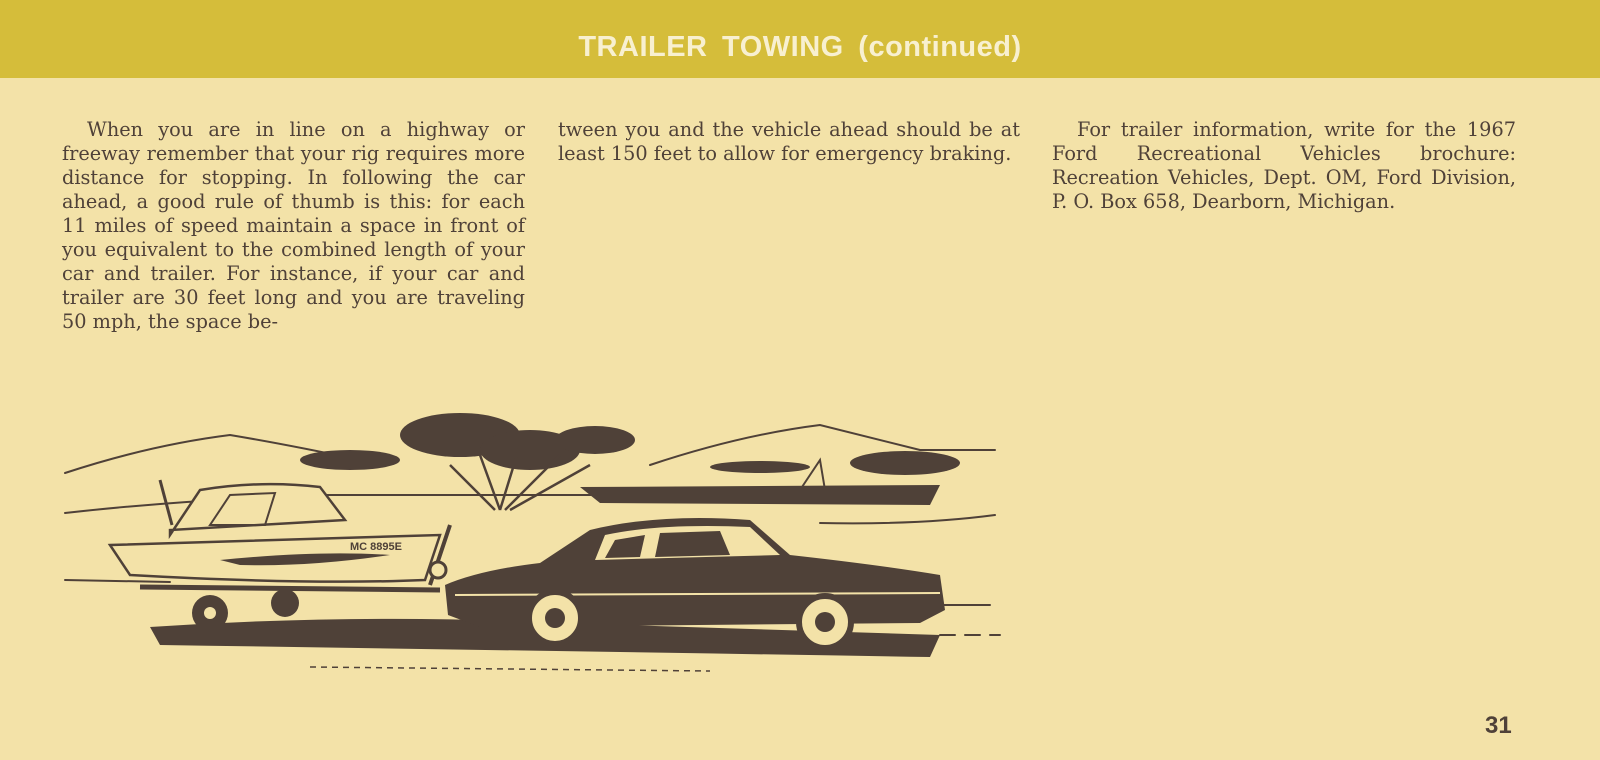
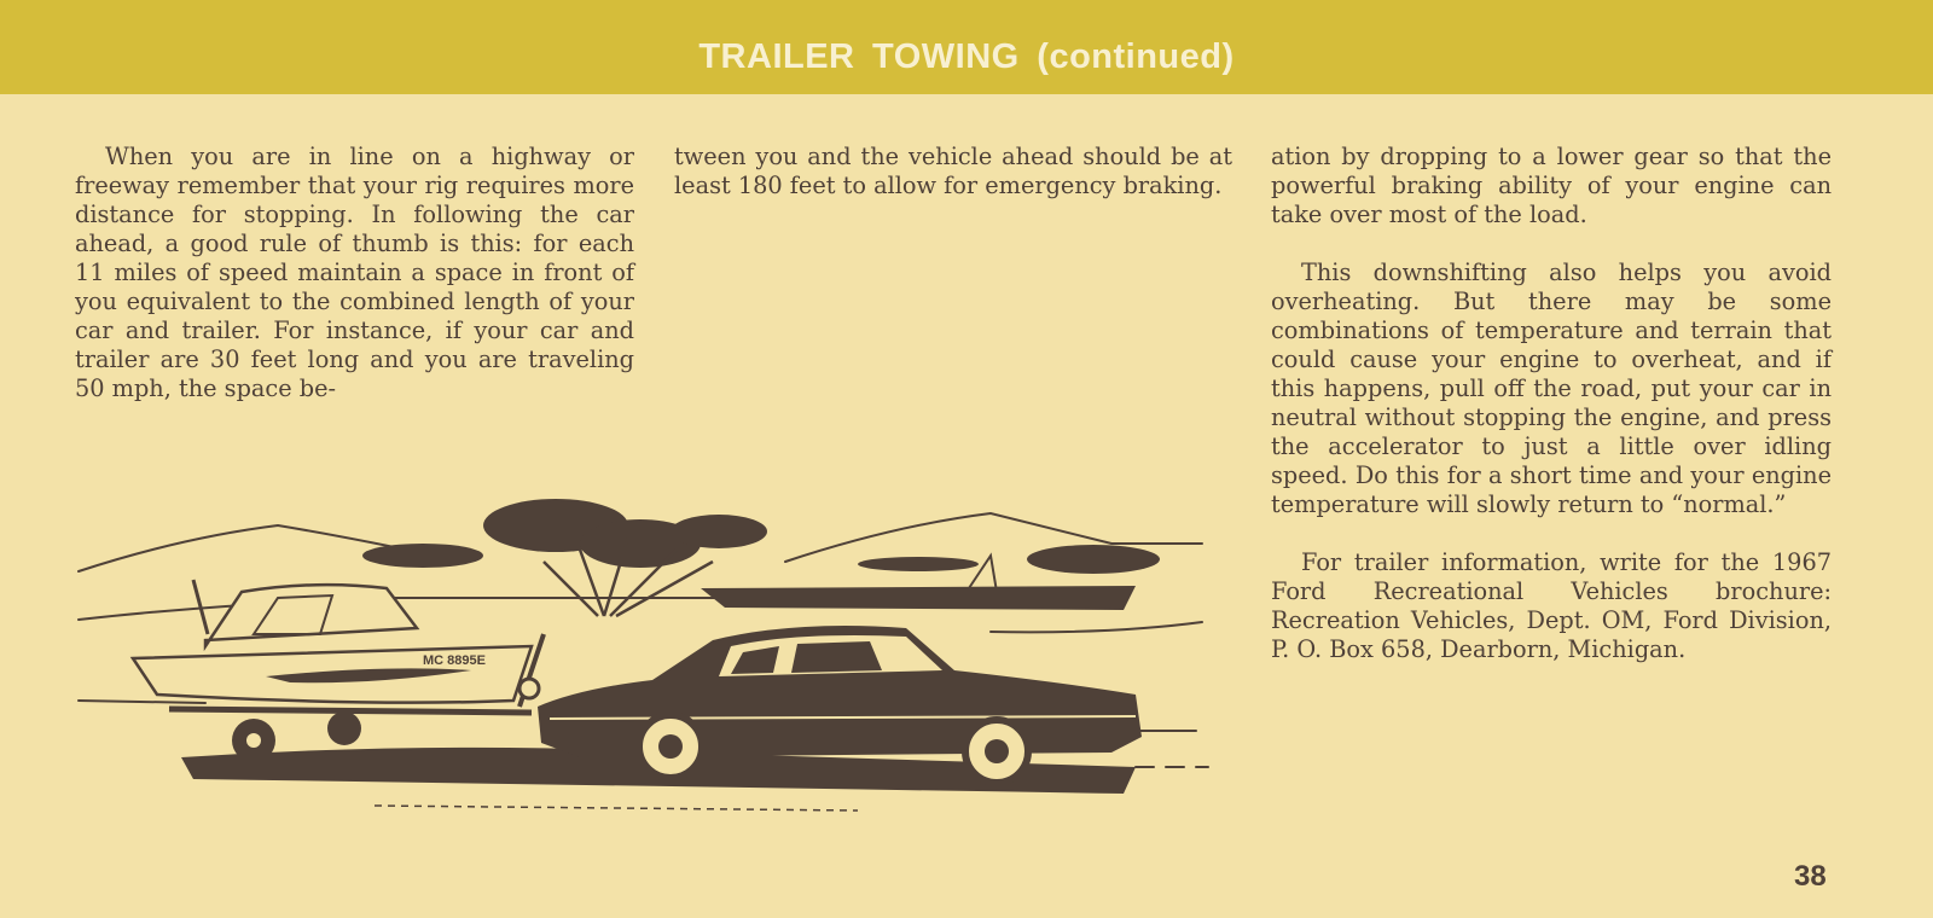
  TRAILER TOWING (continued)
  When you are in line on a highway or freeway remember that your rig requires more distance for stopping. In following the car ahead, a good rule of thumb is this: for each 11 miles of speed maintain a space in front of you equivalent to the combined length of your car and trailer. For instance, if your car and trailer are 30 feet long and you are traveling 50 mph, the space be-
- tween you and the vehicle ahead should be at least 150 feet to allow for emergency braking.
+ tween you and the vehicle ahead should be at least 180 feet to allow for emergency braking.
+ ation by dropping to a lower gear so that the powerful braking ability of your engine can take over most of the load.
+ This downshifting also helps you avoid overheating. But there may be some combinations of temperature and terrain that could cause your engine to overheat, and if this happens, pull off the road, put your car in neutral without stopping the engine, and press the accelerator to just a little over idling speed. Do this for a short time and your engine temperature will slowly return to “normal.”
  For trailer information, write for the 1967 Ford Recreational Vehicles brochure: Recreation Vehicles, Dept. OM, Ford Division, P. O. Box 658, Dearborn, Michigan.
  MC 8895E
- 31
+ 38
